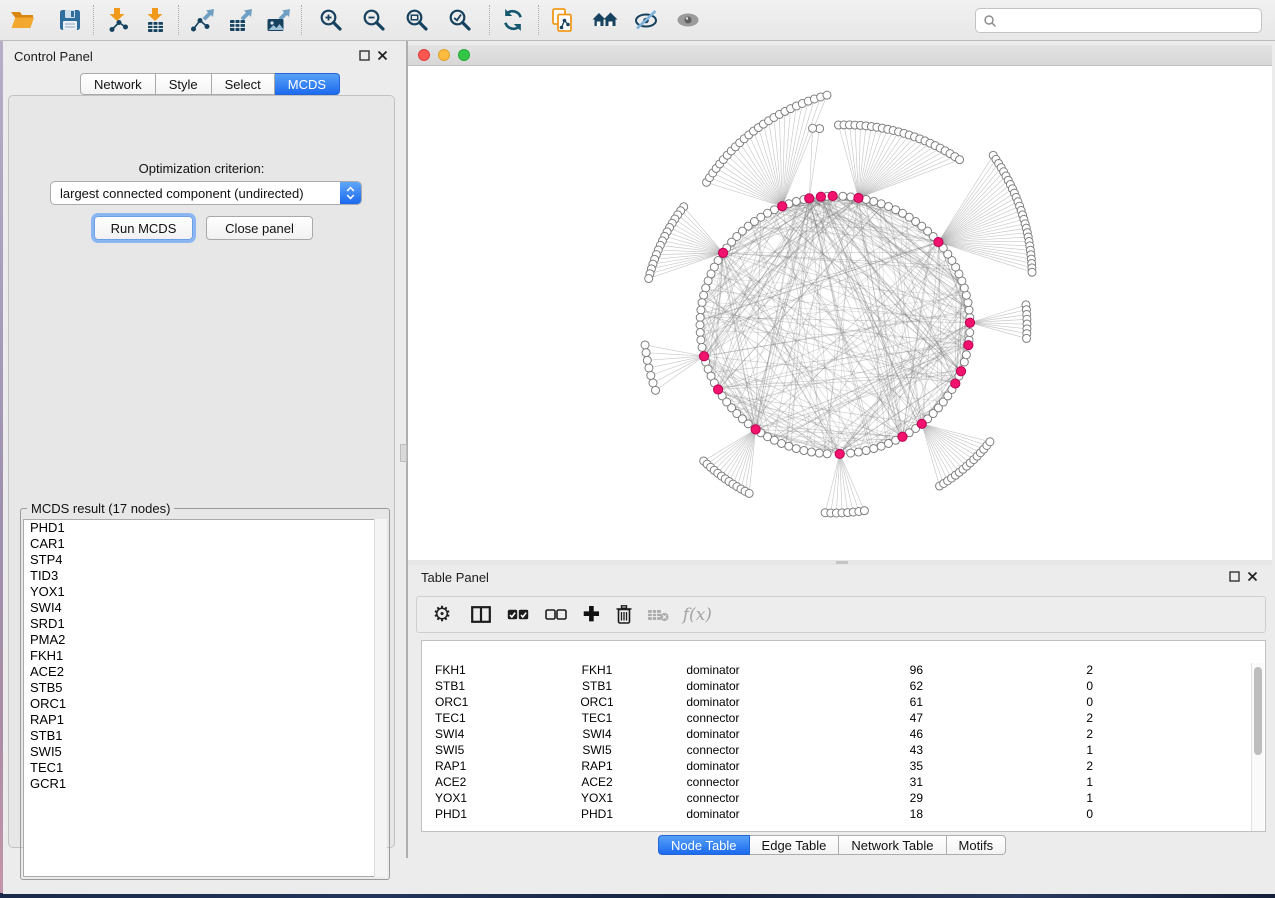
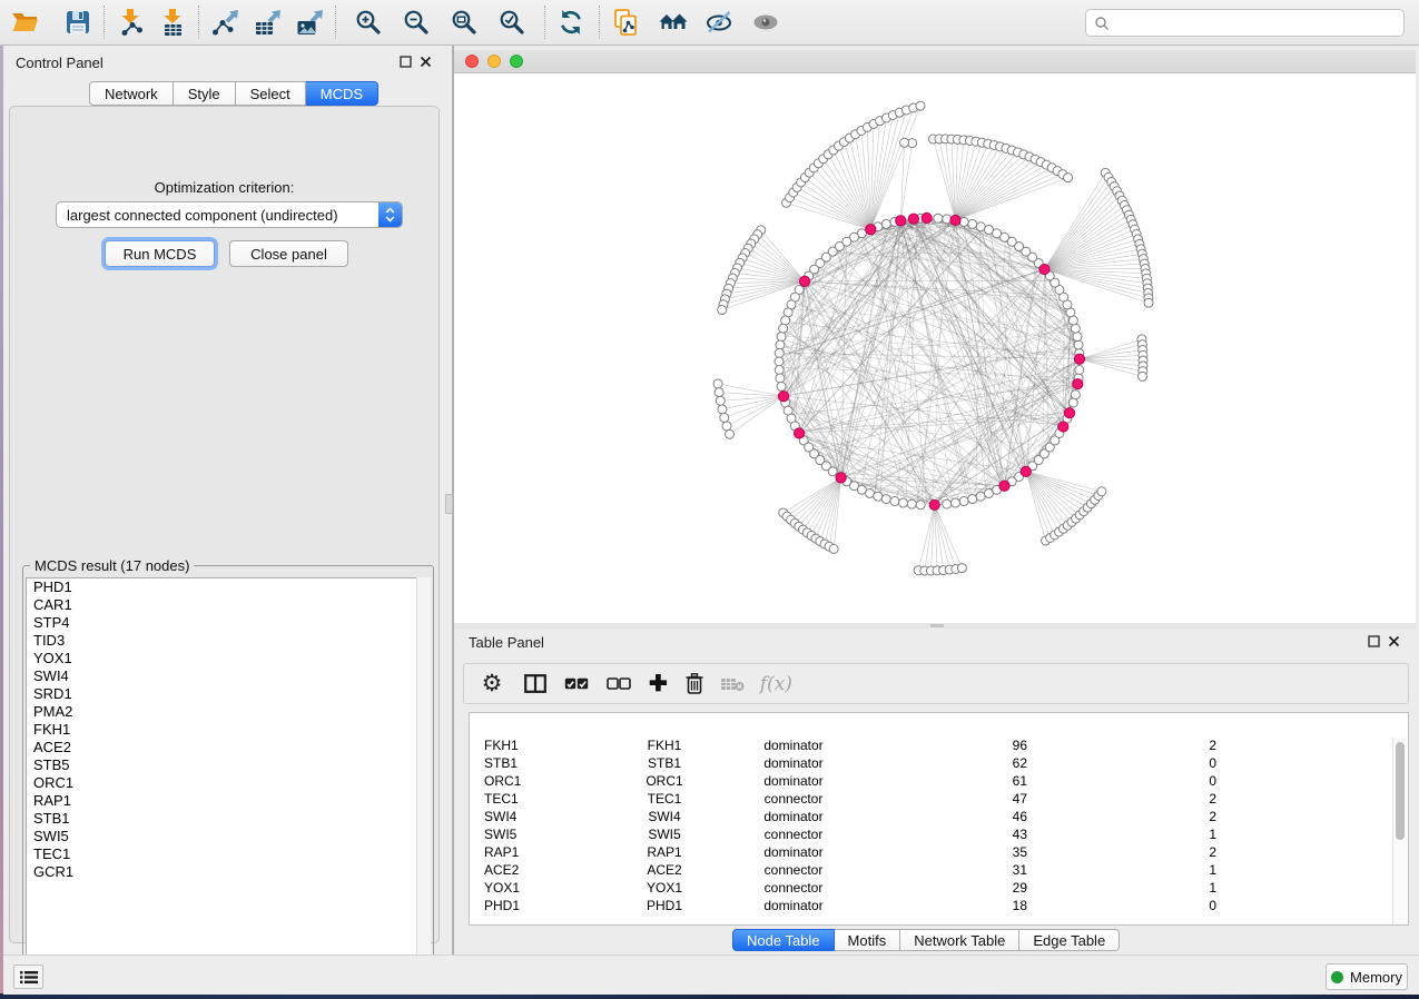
  Control Panel
  Network
  Style
  Select
  MCDS
  Optimization criterion:
  largest connected component (undirected)
  Run MCDS
  Close panel
  MCDS result (17 nodes)
  PHD1
  CAR1
  STP4
  TID3
  YOX1
  SWI4
  SRD1
  PMA2
  FKH1
  ACE2
  STB5
  ORC1
  RAP1
  STB1
  SWI5
  TEC1
  GCR1
  Table Panel
  ⚙
  ✚
  f(x)
  FKH1
  FKH1
  dominator
  96
  2
  STB1
  STB1
  dominator
  62
  0
  ORC1
  ORC1
  dominator
  61
  0
  TEC1
  TEC1
  connector
  47
  2
  SWI4
  SWI4
  dominator
  46
  2
  SWI5
  SWI5
  connector
  43
  1
  RAP1
  RAP1
  dominator
  35
  2
  ACE2
  ACE2
  connector
  31
  1
  YOX1
  YOX1
  connector
  29
  1
  PHD1
  PHD1
  dominator
  18
  0
  Node Table
- Edge Table
+ Motifs
  Network Table
- Motifs
+ Edge Table
+ Memory
